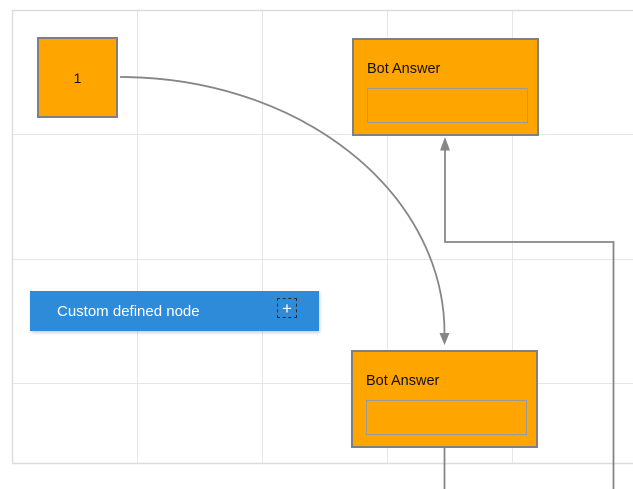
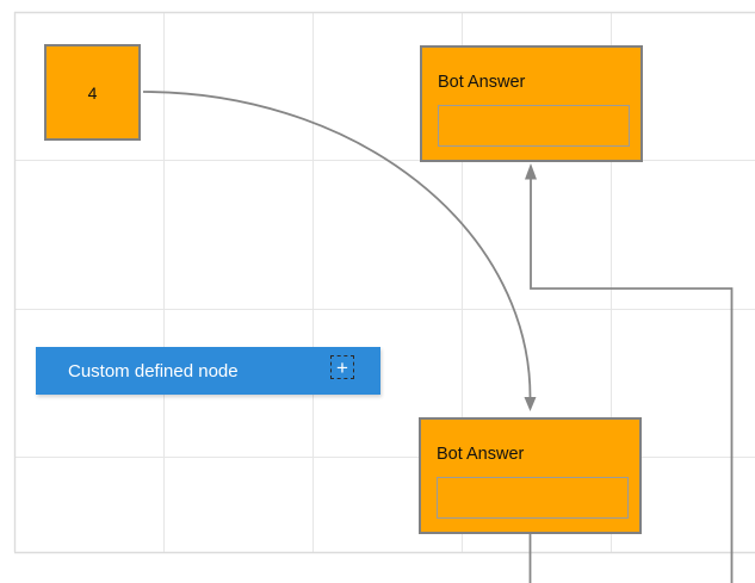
- 1
+ 4
  Bot Answer
  Bot Answer
  Custom defined node
  +
